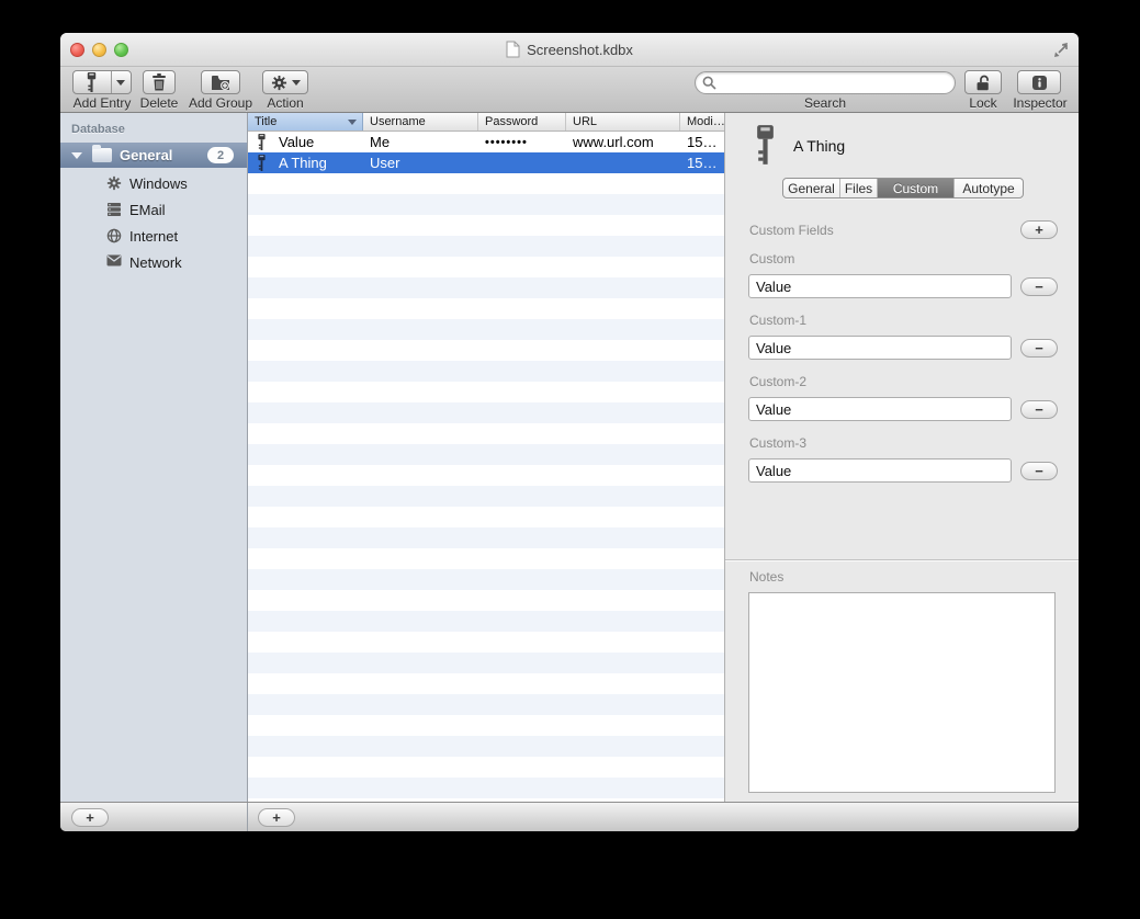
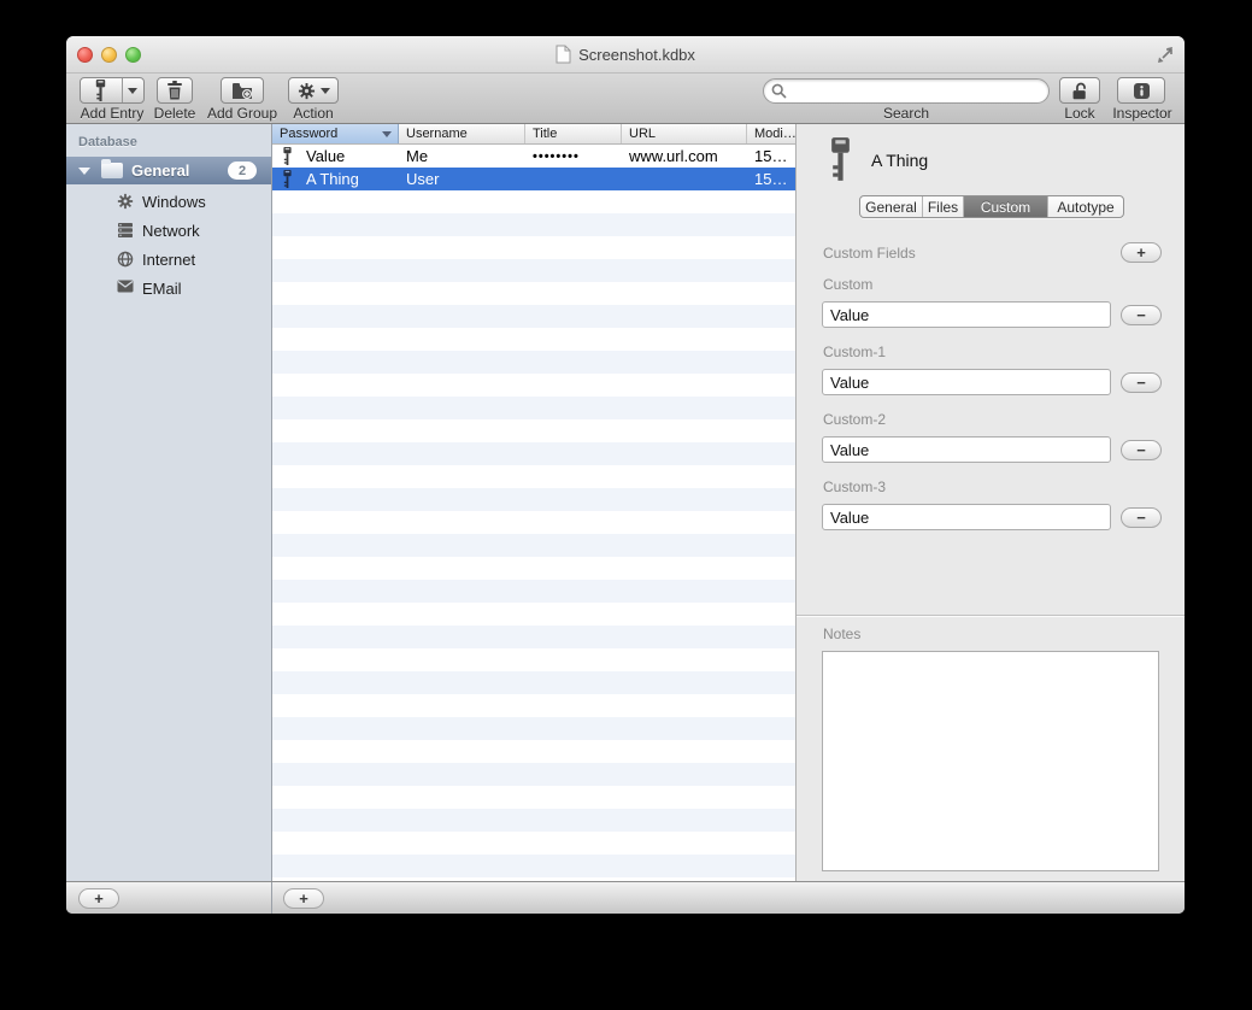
  Screenshot.kdbx
  Add Entry
  Delete
  Add Group
  Action
  Search
  Lock
  Inspector
  Database
  General
  2
  Windows
- EMail
+ Network
  Internet
- Network
+ EMail
- Title
+ Password
  Username
- Password
+ Title
  URL
  Modi…
  Value
  Me
  ••••••••
  www.url.com
  15…
  A Thing
  User
  15…
  A Thing
  General
  Files
  Custom
  Autotype
  Custom Fields
  +
  Custom
  Value
  −
  Custom-1
  Value
  −
  Custom-2
  Value
  −
  Custom-3
  Value
  −
  Notes
  +
  +
